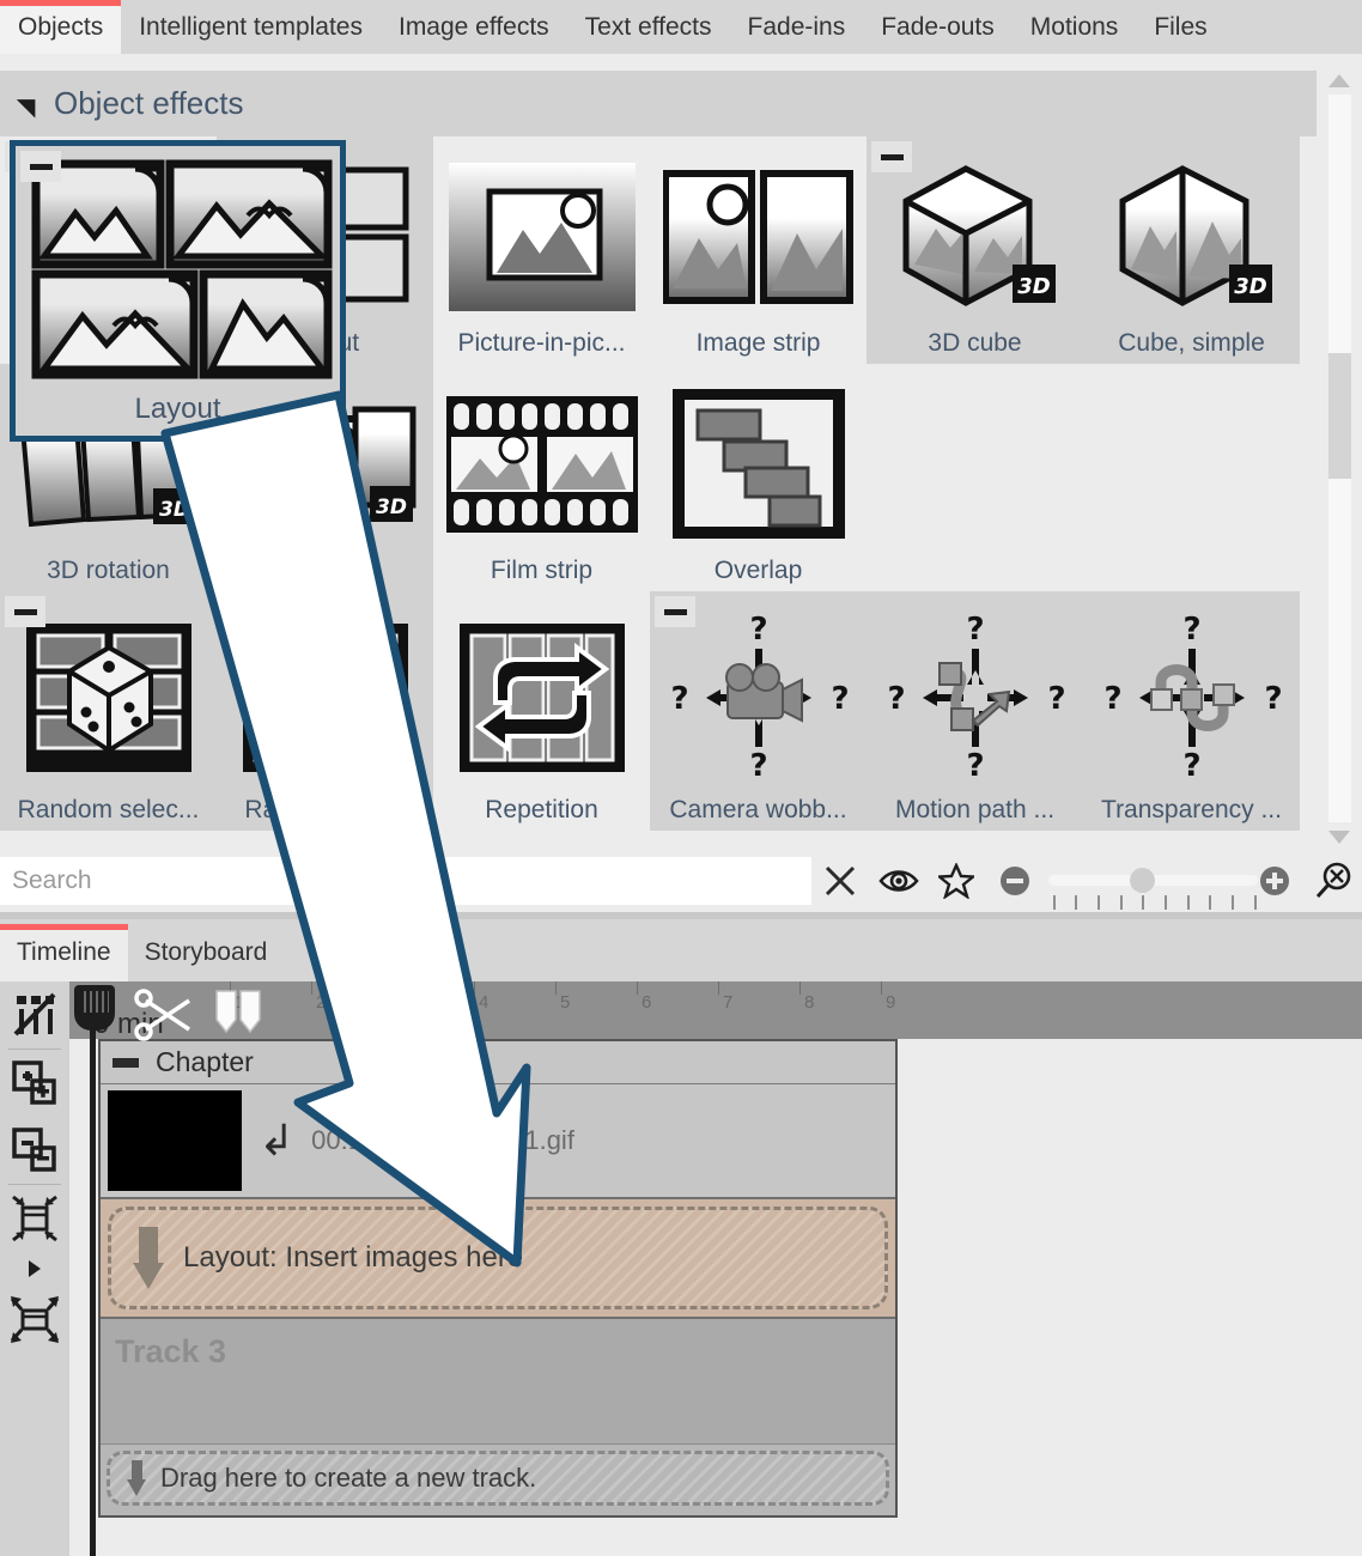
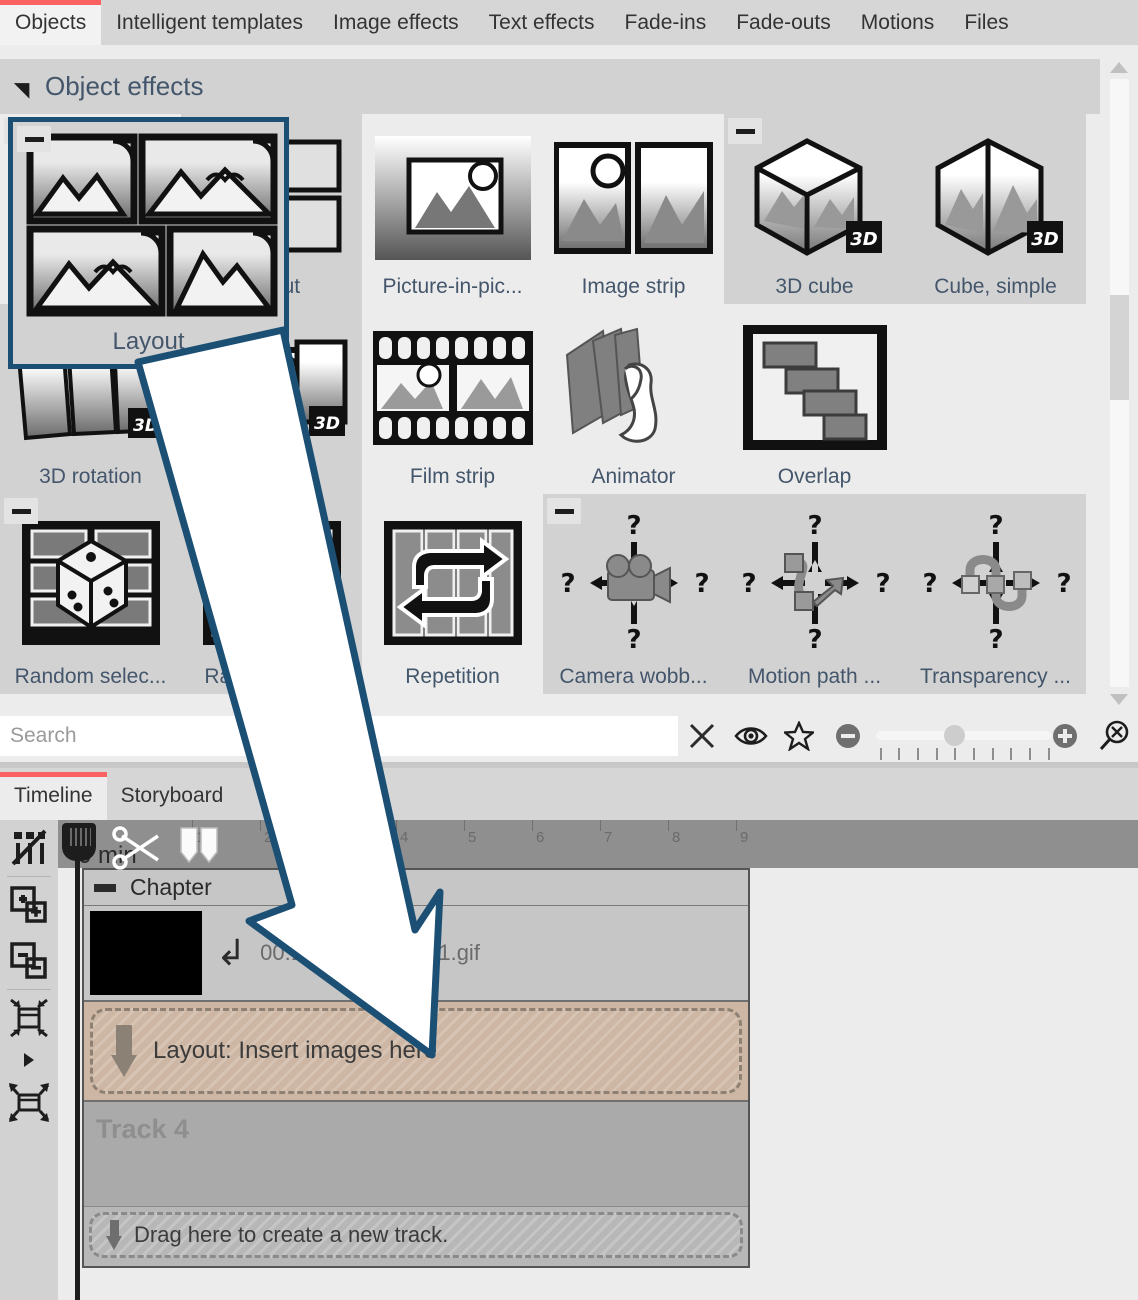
  Objects
  Intelligent templates
  Image effects
  Text effects
  Fade-ins
  Fade-outs
  Motions
  Files
  Object effects
  Picture-in-pic...
  Image strip
  3D
  3D cube
  3D
  Cube, simple
  3D
  3D rotation
  3D
  Film strip
+ Animator
  Overlap
  Random selec...
  Repetition
  ?
  ?
  ?
  ?
  Camera wobb...
  ?
  ?
  ?
  ?
  Motion path ...
  ?
  ?
  ?
  ?
  Transparency ...
  Layout
  Search
  Timeline
  Storyboard
  1
  2
  4
  5
  6
  7
  8
  9
  Chapter
  ↲
  1.gif
  Layout: Insert images her
- Track 3
+ Track 4
  Drag here to create a new track.
